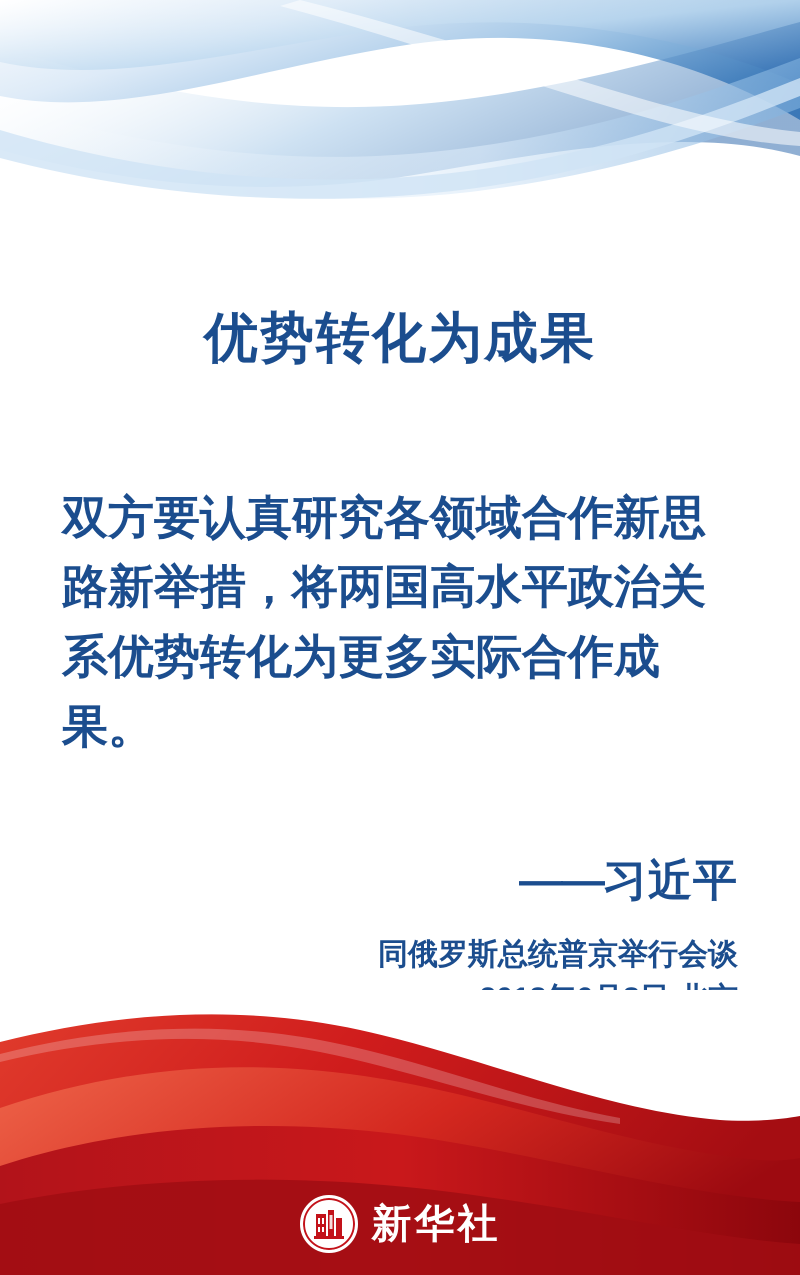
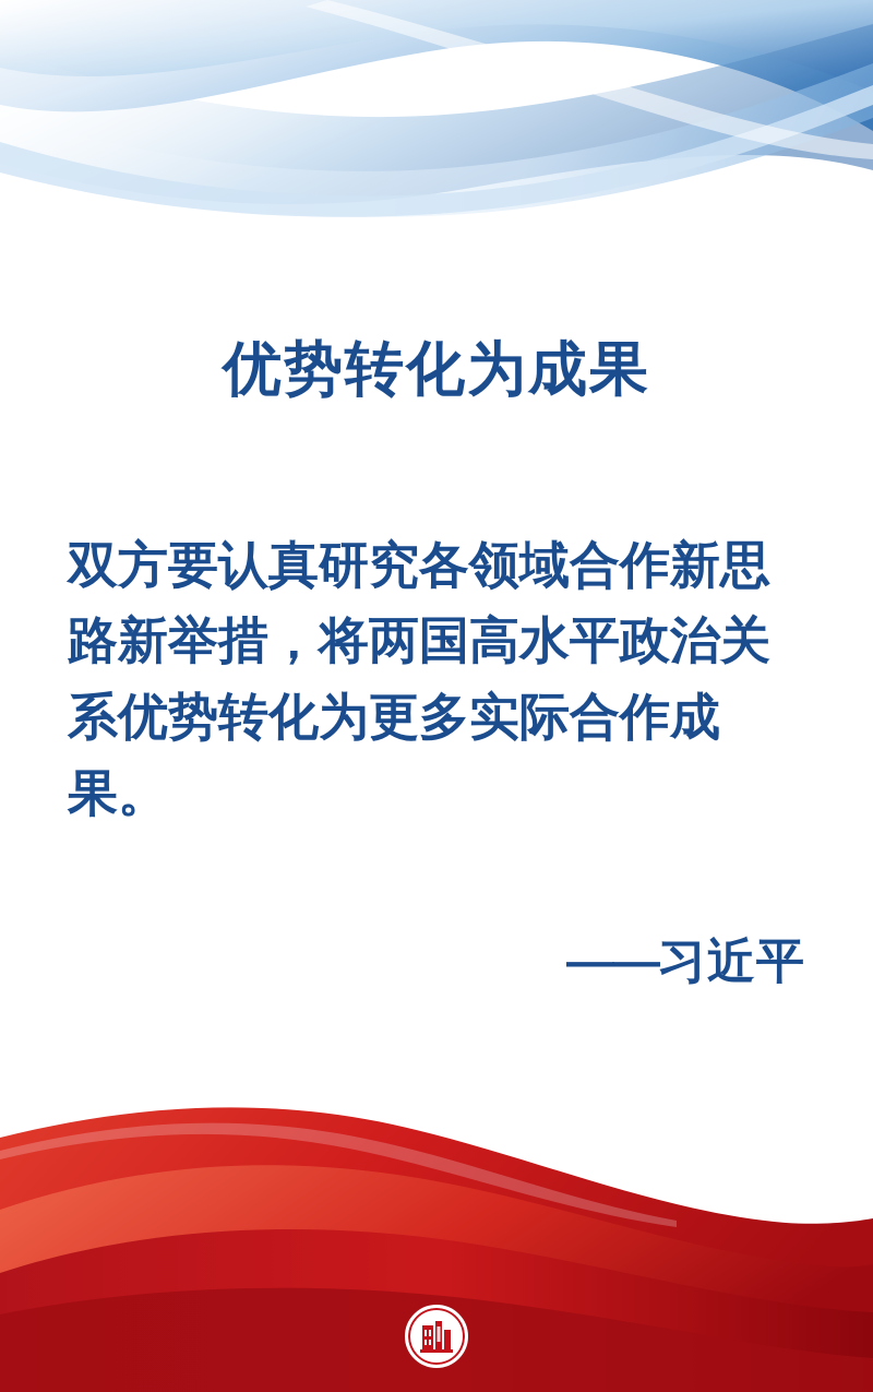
  优势转化为成果
  双方要认真研究各领域合作新思路新举措，将两国高水平政治关系优势转化为更多实际合作成果。
  ——习近平
- 同俄罗斯总统普京举行会谈
- 新华社
